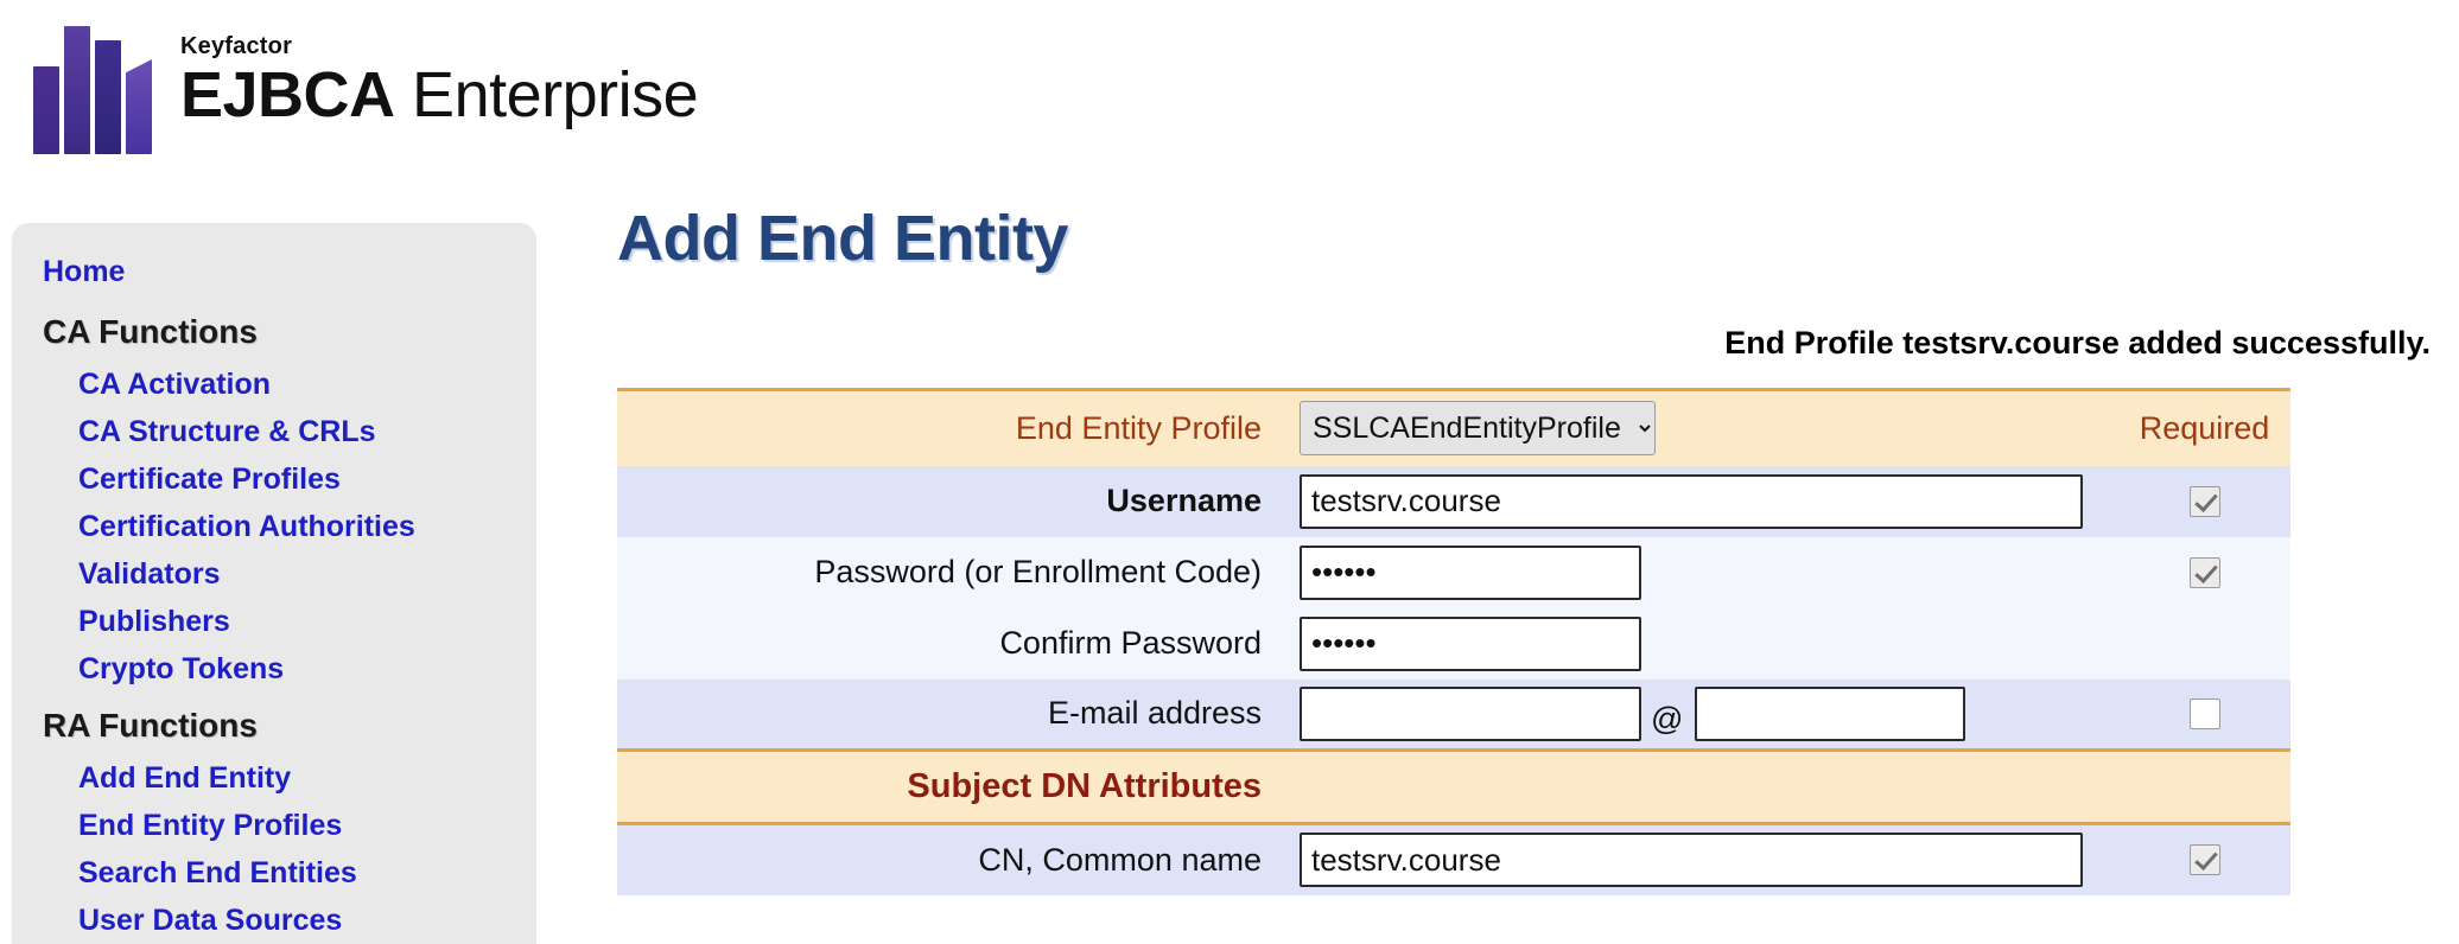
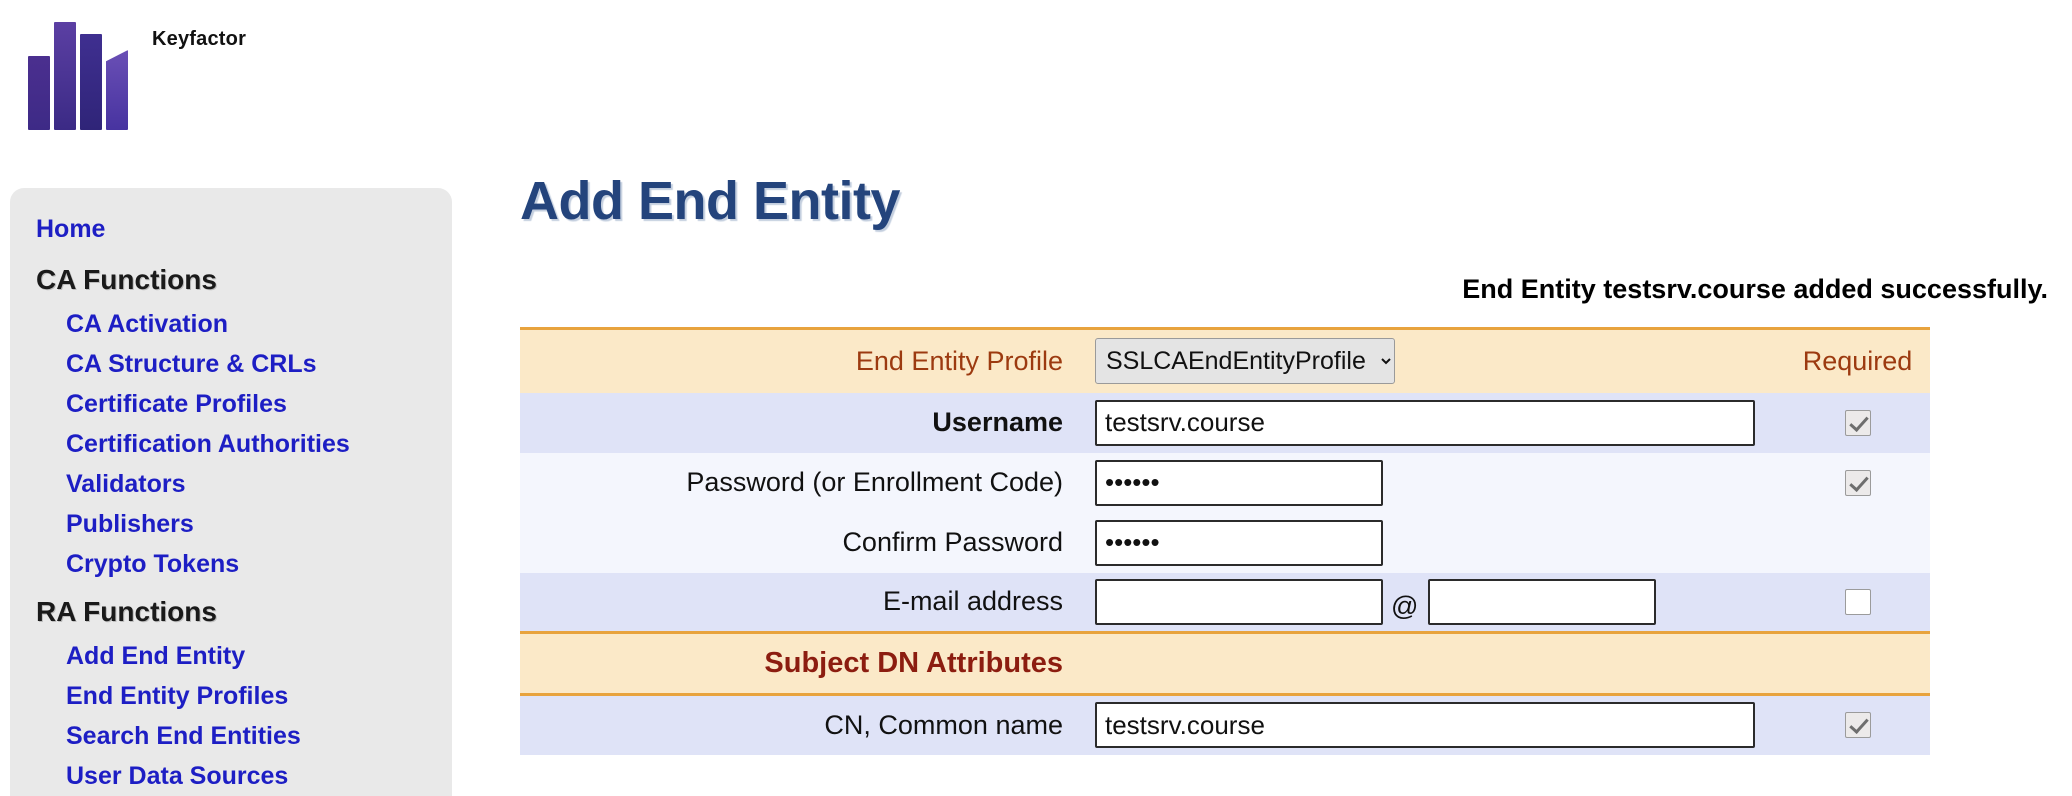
  Keyfactor
- EJBCA Enterprise
  Home
  CA Functions
  CA Activation
  CA Structure & CRLs
  Certificate Profiles
  Certification Authorities
  Validators
  Publishers
  Crypto Tokens
  RA Functions
  Add End Entity
  End Entity Profiles
  Search End Entities
  User Data Sources
  Add End Entity
- End Profile testsrv.course added successfully.
+ End Entity testsrv.course added successfully.
  End Entity Profile	SSLCAEndEntityProfile	Required
  Username	testsrv.course
  Password (or Enrollment Code)	••••••
  Confirm Password	••••••
  E-mail address	@
  Subject DN Attributes
  CN, Common name	testsrv.course
